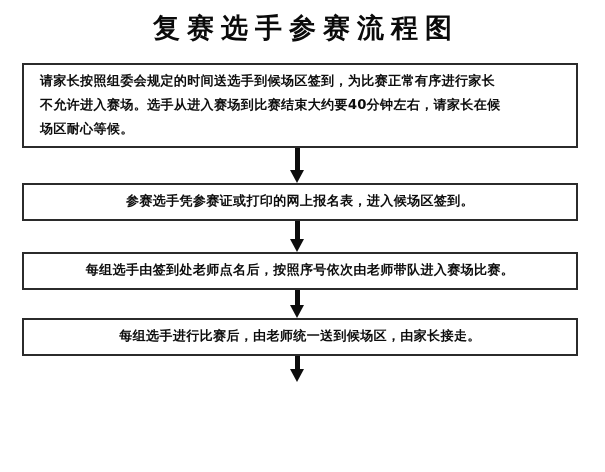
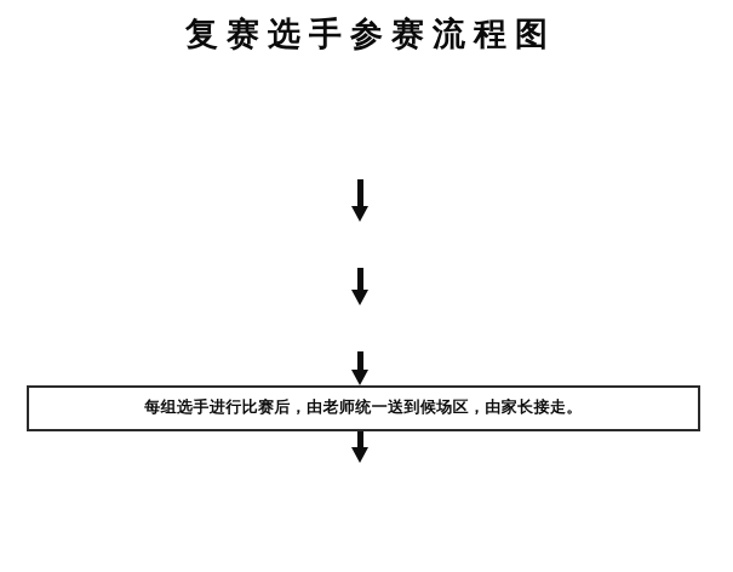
  复赛选手参赛流程图
- 请家长按照组委会规定的时间送选手到候场区签到，为比赛正常有序进行家长
- 不允许进入赛场。选手从进入赛场到比赛结束大约要40分钟左右，请家长在候
- 场区耐心等候。
- 参赛选手凭参赛证或打印的网上报名表，进入候场区签到。
- 每组选手由签到处老师点名后，按照序号依次由老师带队进入赛场比赛。
  每组选手进行比赛后，由老师统一送到候场区，由家长接走。
